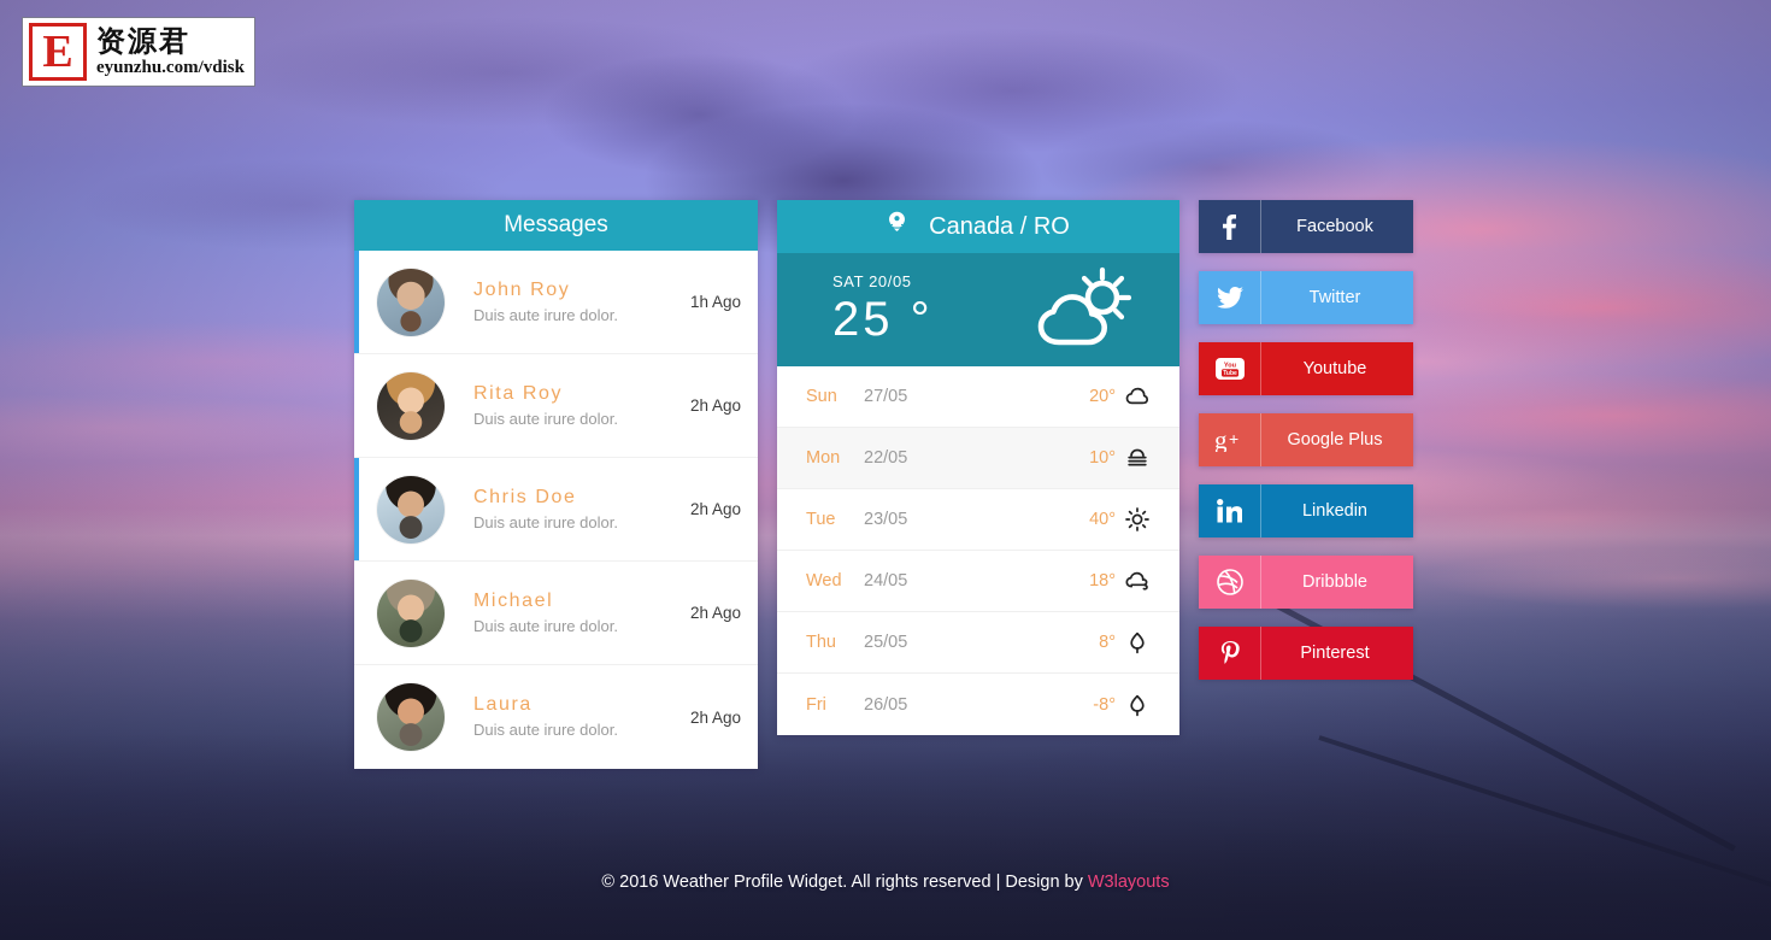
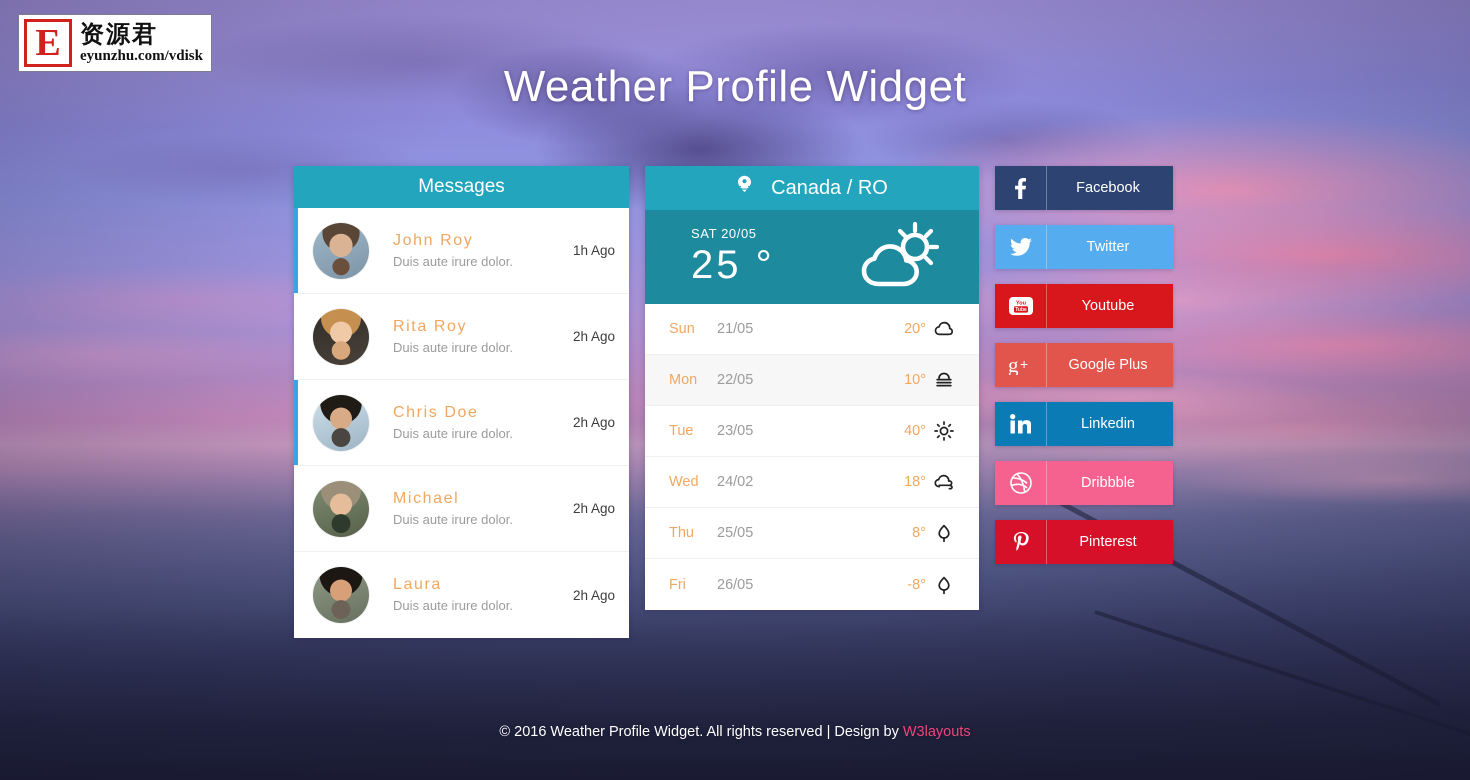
  E
  资源君
  eyunzhu.com/vdisk
+ Weather Profile Widget
  Messages
  John Roy
  Duis aute irure dolor.
  1h Ago
  Rita Roy
  Duis aute irure dolor.
  2h Ago
  Chris Doe
  Duis aute irure dolor.
  2h Ago
  Michael
  Duis aute irure dolor.
  2h Ago
  Laura
  Duis aute irure dolor.
  2h Ago
  Canada / RO
  SAT 20/05
  25 °
  Sun
- 27/05
+ 21/05
  20°
  Mon
  22/05
  10°
  Tue
  23/05
  40°
  Wed
- 24/05
+ 24/02
  18°
  Thu
  25/05
  8°
  Fri
  26/05
  -8°
  Facebook
  Twitter
  Youtube
  g
  +
  Google Plus
  Linkedin
  Dribbble
  Pinterest
  © 2016 Weather Profile Widget. All rights reserved | Design by W3layouts
